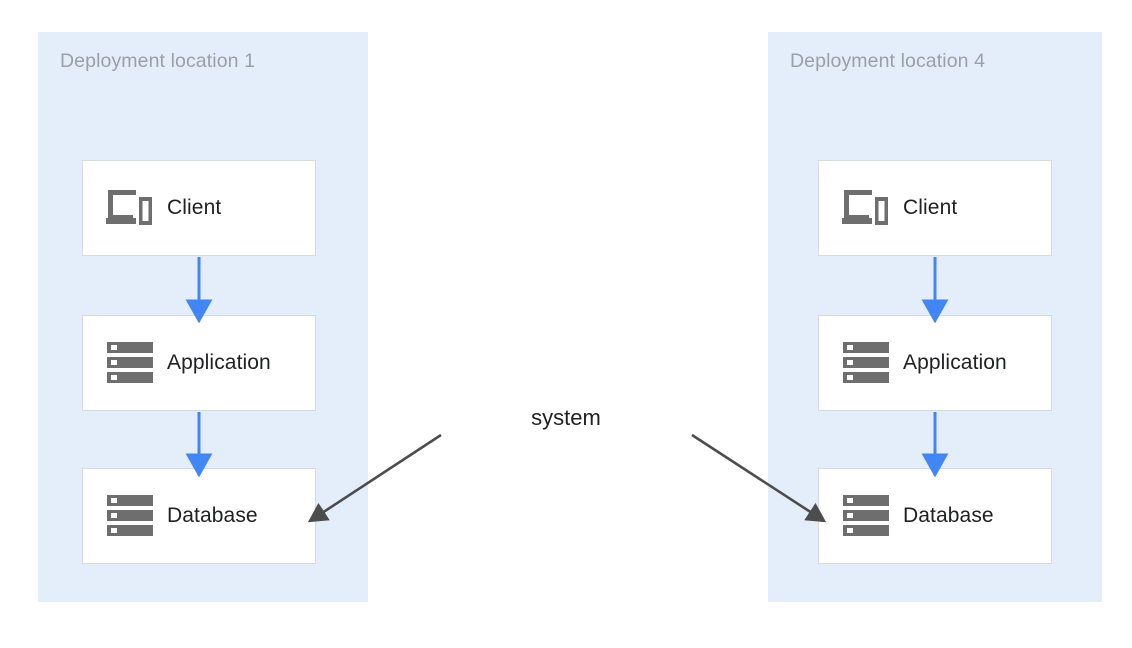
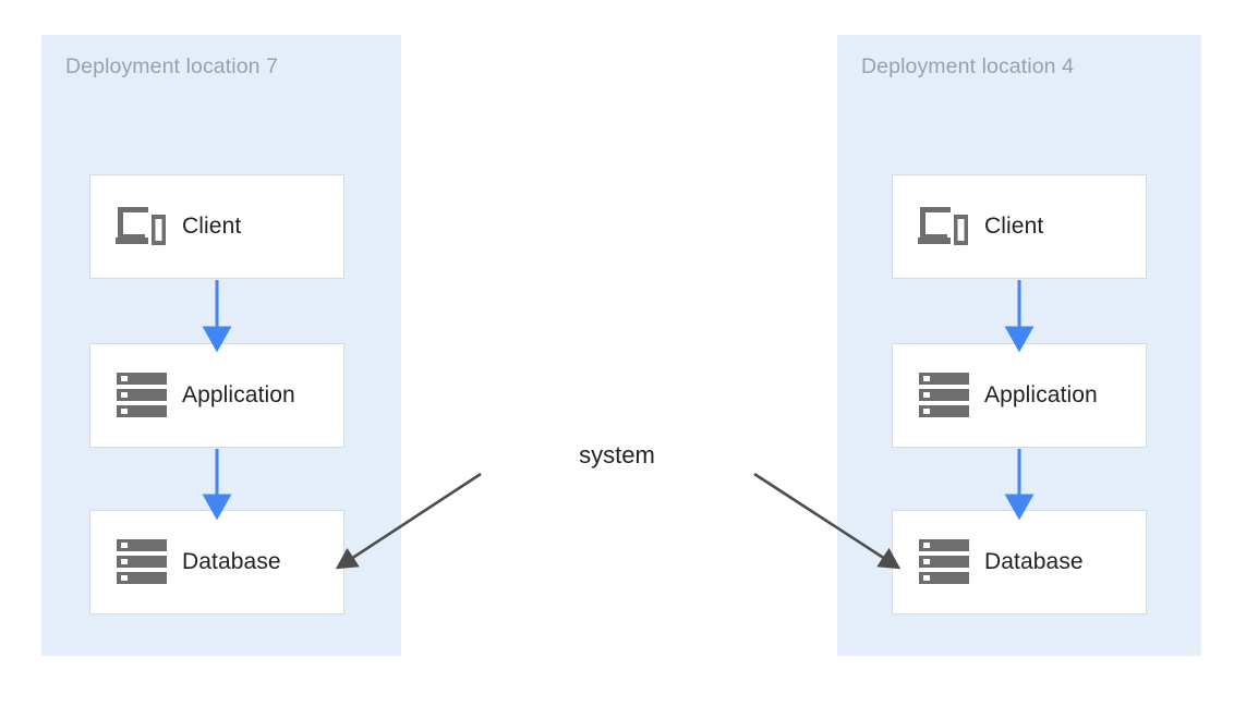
- Deployment location 1
+ Deployment location 7
  Deployment location 4
  Client
  Application
  Database
  Client
  Application
  Database
  system
